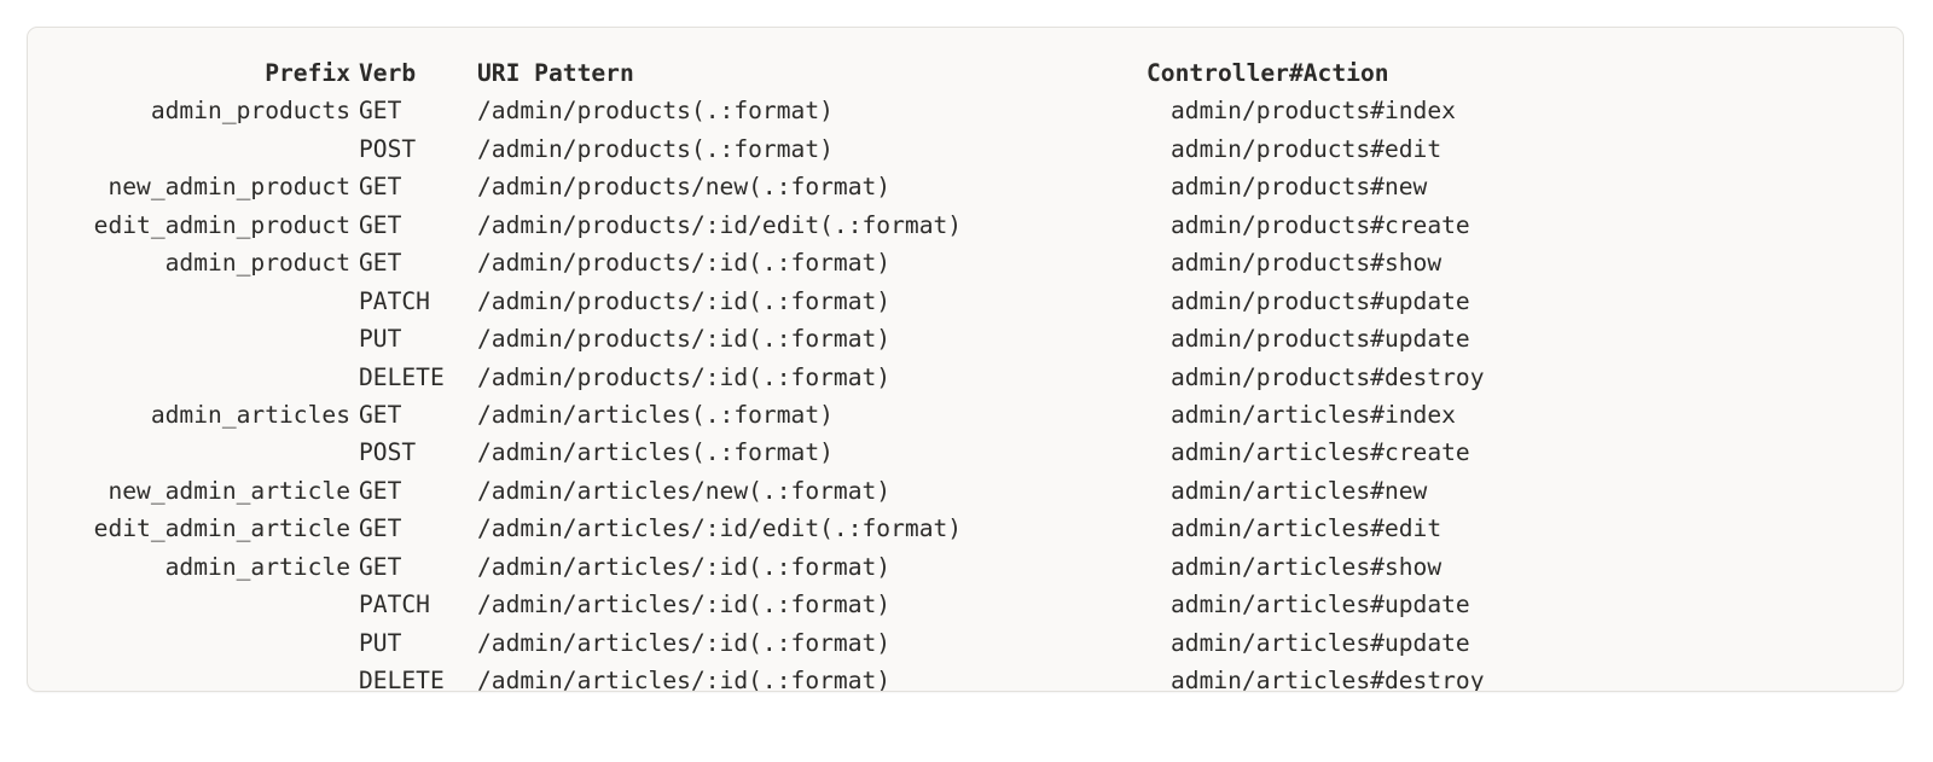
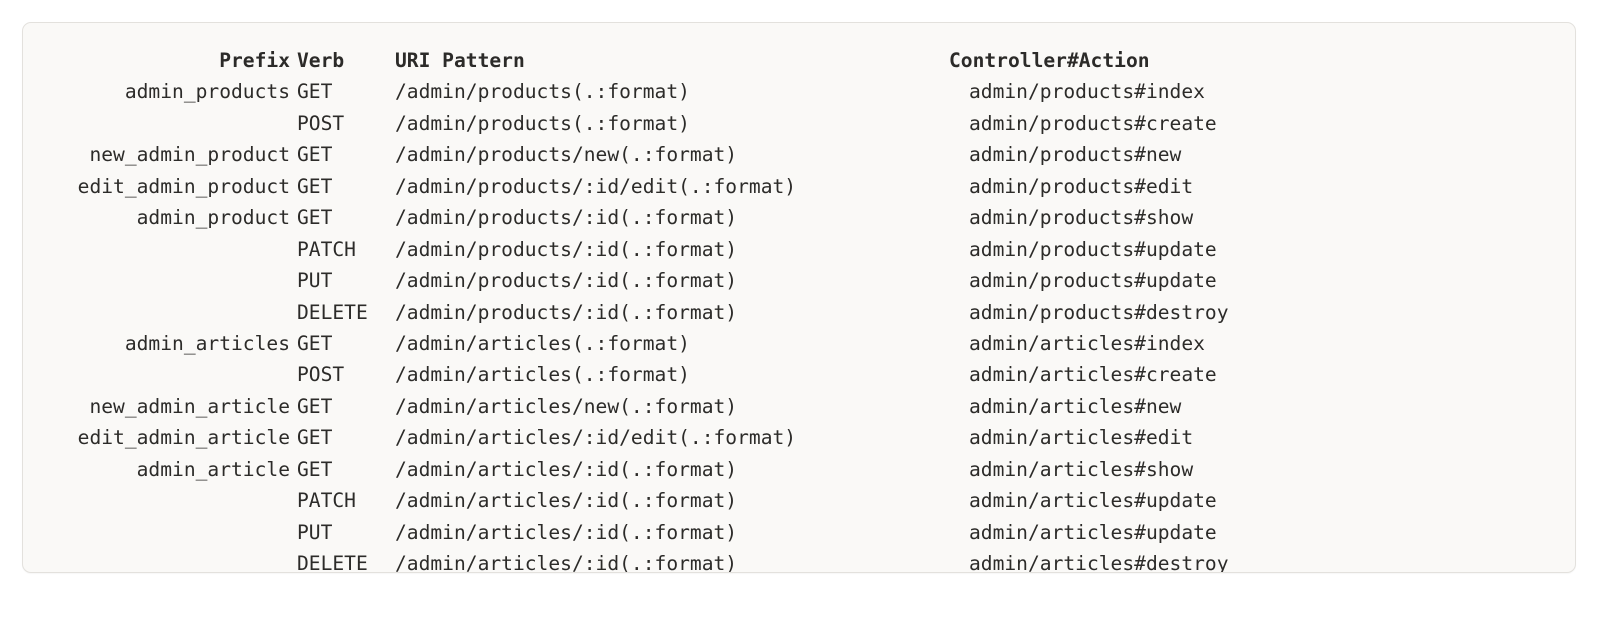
  Prefix Verb URI Pattern Controller#Action
  admin_products GET /admin/products(.:format) admin/products#index
- POST /admin/products(.:format) admin/products#edit
+ POST /admin/products(.:format) admin/products#create
  new_admin_product GET /admin/products/new(.:format) admin/products#new
- edit_admin_product GET /admin/products/:id/edit(.:format) admin/products#create
+ edit_admin_product GET /admin/products/:id/edit(.:format) admin/products#edit
  admin_product GET /admin/products/:id(.:format) admin/products#show
  PATCH /admin/products/:id(.:format) admin/products#update
  PUT /admin/products/:id(.:format) admin/products#update
  DELETE /admin/products/:id(.:format) admin/products#destroy
  admin_articles GET /admin/articles(.:format) admin/articles#index
  POST /admin/articles(.:format) admin/articles#create
  new_admin_article GET /admin/articles/new(.:format) admin/articles#new
  edit_admin_article GET /admin/articles/:id/edit(.:format) admin/articles#edit
  admin_article GET /admin/articles/:id(.:format) admin/articles#show
  PATCH /admin/articles/:id(.:format) admin/articles#update
  PUT /admin/articles/:id(.:format) admin/articles#update
  DELETE /admin/articles/:id(.:format) admin/articles#destroy
